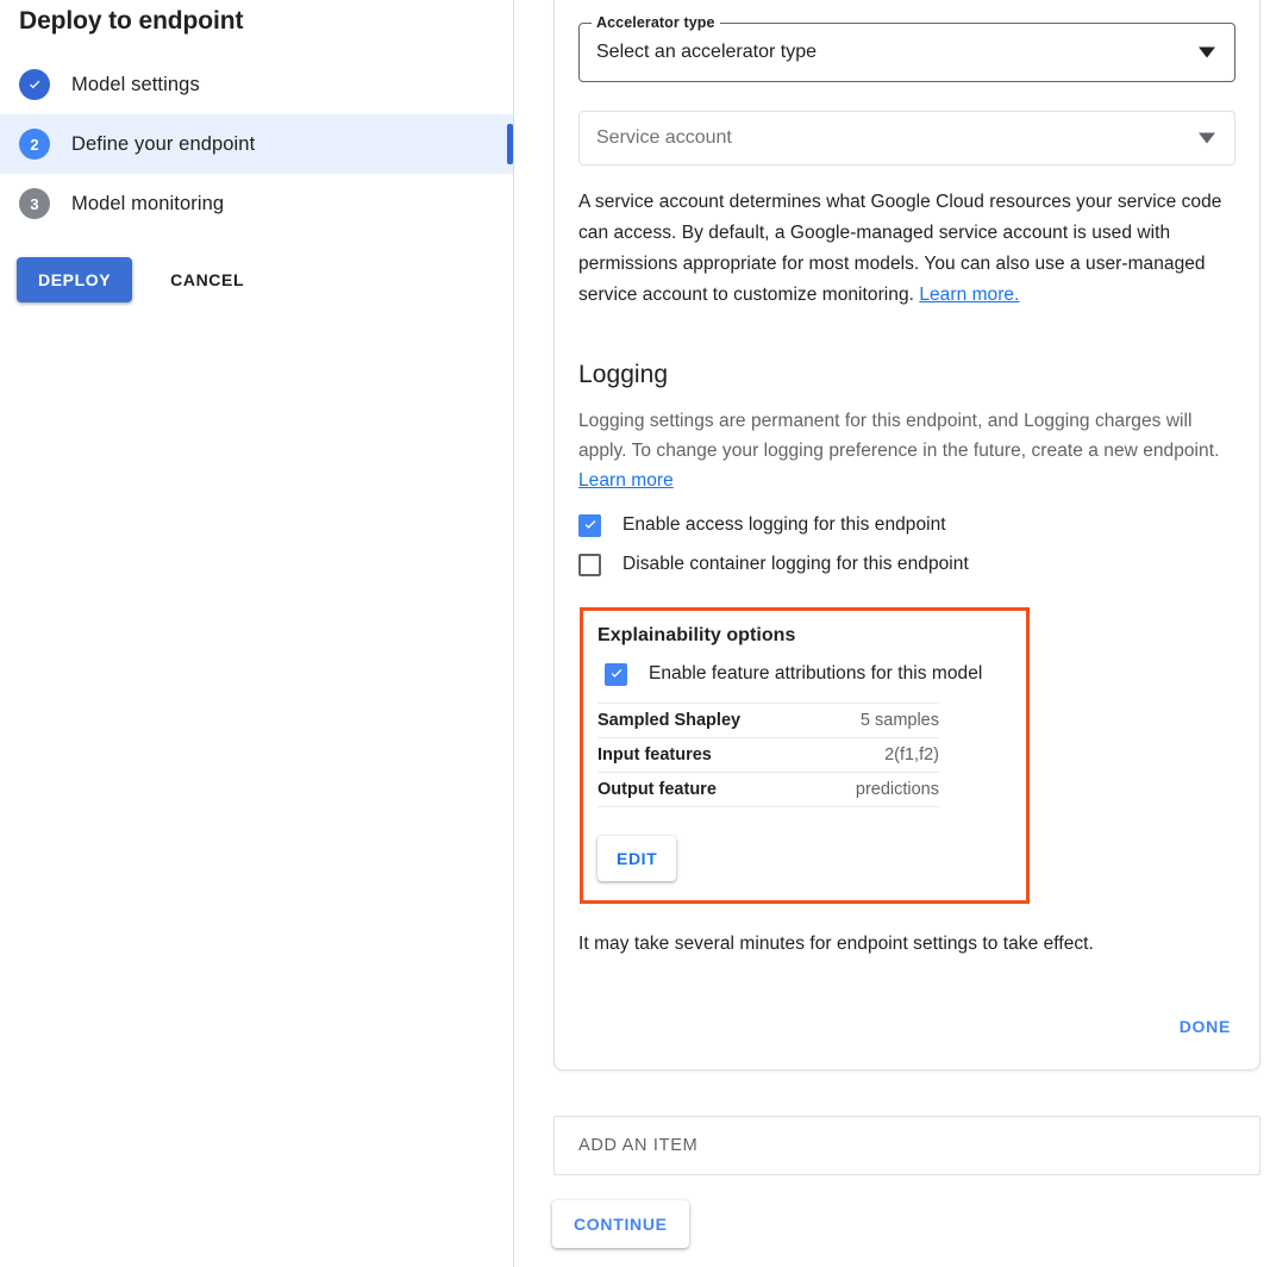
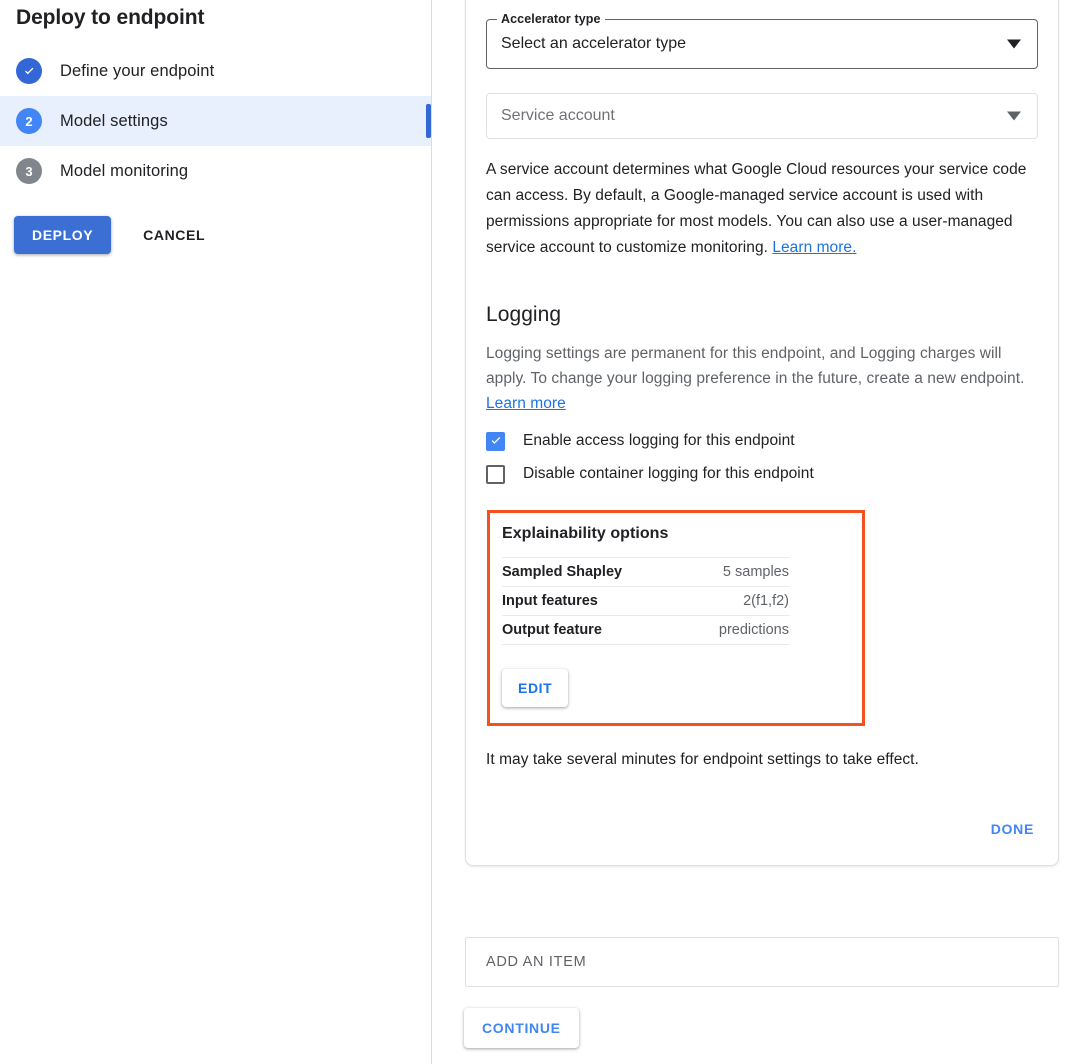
  Deploy to endpoint
- Model settings
+ Define your endpoint
  2
- Define your endpoint
+ Model settings
  3
  Model monitoring
  DEPLOY
  CANCEL
  Accelerator type
  Select an accelerator type
  Service account
  A service account determines what Google Cloud resources your service code can access. By default, a Google-managed service account is used with permissions appropriate for most models. You can also use a user-managed service account to customize monitoring. Learn more.
  Logging
  Logging settings are permanent for this endpoint, and Logging charges will apply. To change your logging preference in the future, create a new endpoint. Learn more
  Enable access logging for this endpoint
  Disable container logging for this endpoint
  Explainability options
- Enable feature attributions for this model
  Sampled Shapley	5 samples
  Input features	2(f1,f2)
  Output feature	predictions
  EDIT
  It may take several minutes for endpoint settings to take effect.
  DONE
  ADD AN ITEM
  CONTINUE
